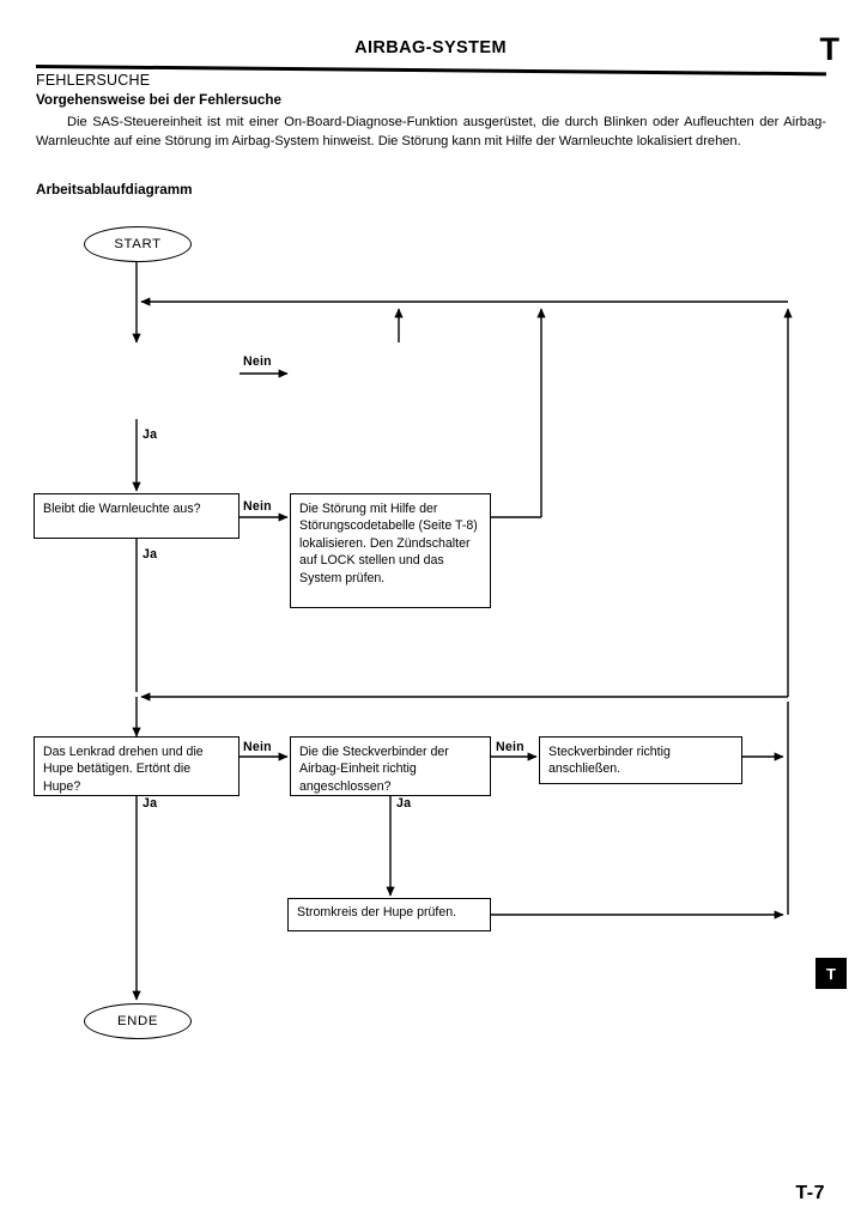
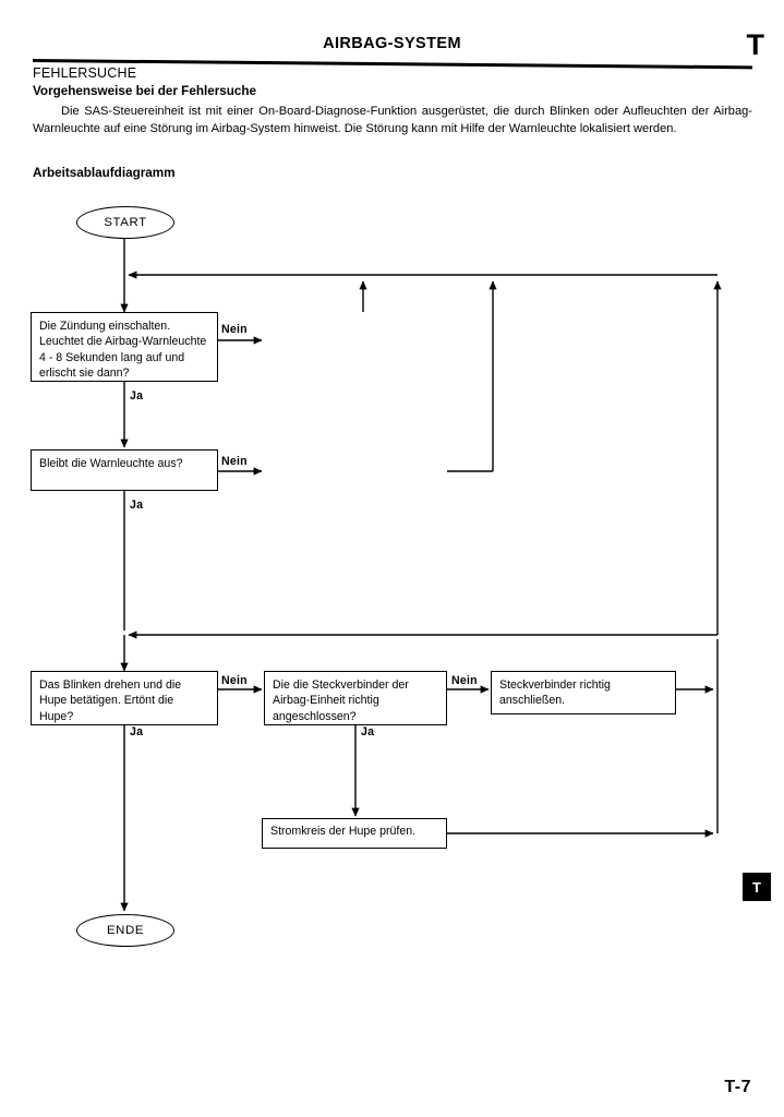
  AIRBAG-SYSTEM
  T
  FEHLERSUCHE
  Vorgehensweise bei der Fehlersuche
- Die SAS-Steuereinheit ist mit einer On-Board-Diagnose-Funktion ausgerüstet, die durch Blinken oder Aufleuchten der Airbag-Warnleuchte auf eine Störung im Airbag-System hinweist. Die Störung kann mit Hilfe der Warnleuchte lokalisiert drehen.
+ Die SAS-Steuereinheit ist mit einer On-Board-Diagnose-Funktion ausgerüstet, die durch Blinken oder Aufleuchten der Airbag-Warnleuchte auf eine Störung im Airbag-System hinweist. Die Störung kann mit Hilfe der Warnleuchte lokalisiert werden.
  Arbeitsablaufdiagramm
  START
  ENDE
+ Die Zündung einschalten. Leuchtet die Airbag-Warnleuchte 4 - 8 Sekunden lang auf und erlischt sie dann?
  Bleibt die Warnleuchte aus?
- Die Störung mit Hilfe der Störungscodetabelle (Seite T-8) lokalisieren. Den Zündschalter auf LOCK stellen und das System prüfen.
- Das Lenkrad drehen und die Hupe betätigen. Ertönt die Hupe?
+ Das Blinken drehen und die Hupe betätigen. Ertönt die Hupe?
  Die die Steckverbinder der Airbag-Einheit richtig angeschlossen?
  Steckverbinder richtig anschließen.
  Stromkreis der Hupe prüfen.
  Nein
  Ja
  Nein
  Ja
  Nein
  Nein
  Ja
  Ja
  T
  T-7
